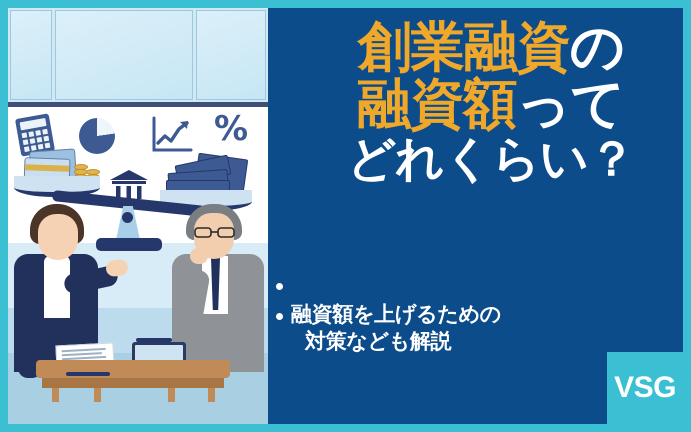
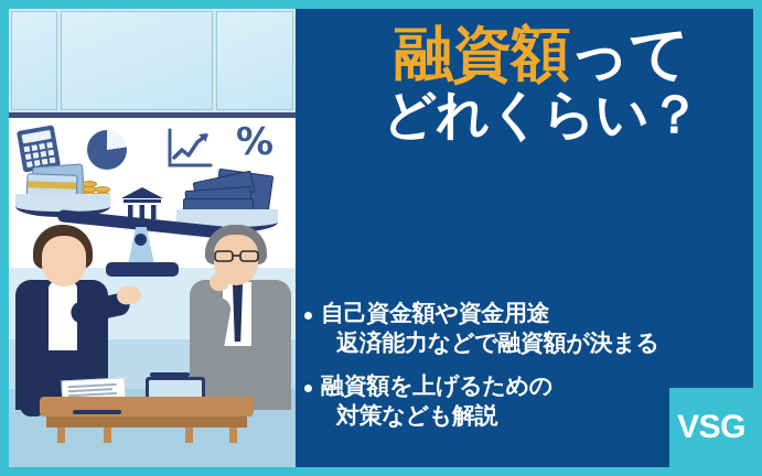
  %
- 創業融資の
  融資額って
  どれくらい？
+ 自己資金額や資金用途
+ 返済能力などで融資額が決まる
  融資額を上げるための
  対策なども解説
  VSG
